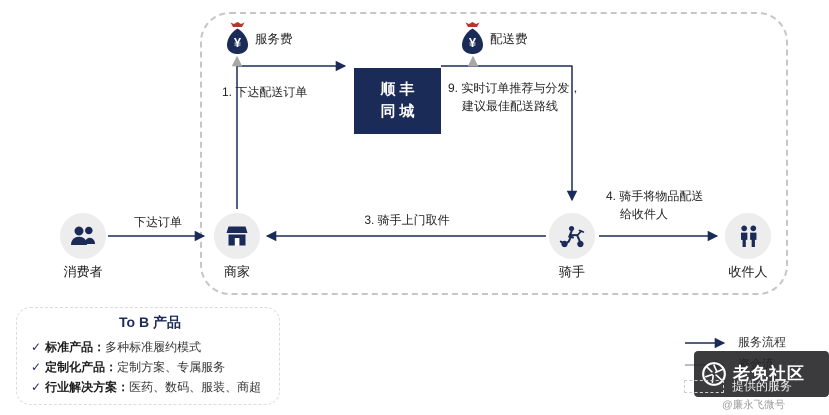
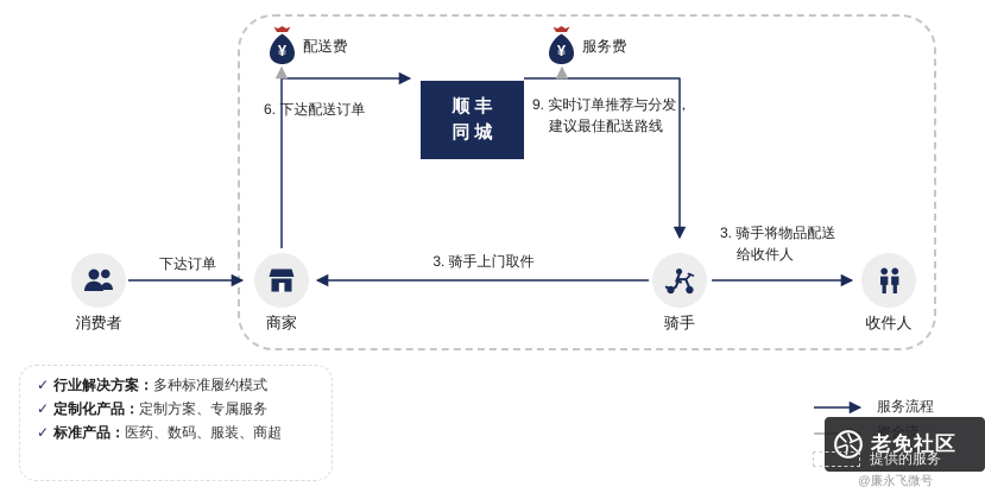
  ¥
- 服务费
+ 配送费
  ¥
- 配送费
+ 服务费
  顺丰
  同城
- 1. 下达配送订单
+ 6. 下达配送订单
  9. 实时订单推荐与分发，
  建议最佳配送路线
  3. 骑手上门取件
- 4. 骑手将物品配送
+ 3. 骑手将物品配送
  给收件人
  下达订单
  消费者
  商家
  骑手
  收件人
- To B 产品
- ✓ 标准产品：多种标准履约模式
+ ✓ 行业解决方案：多种标准履约模式
  ✓ 定制化产品：定制方案、专属服务
- ✓ 行业解决方案：医药、数码、服装、商超
+ ✓ 标准产品：医药、数码、服装、商超
  服务流程
  资金流
  提供的服务
  老免社区
  @廉永飞微号
